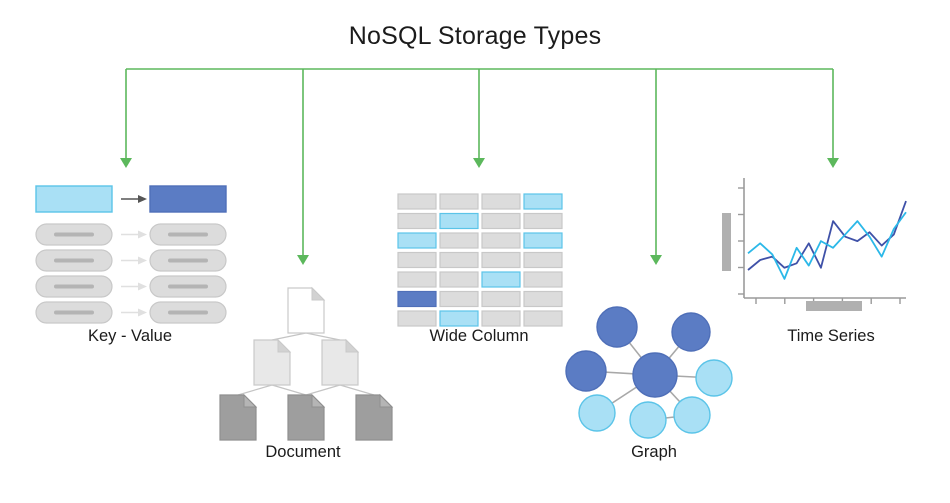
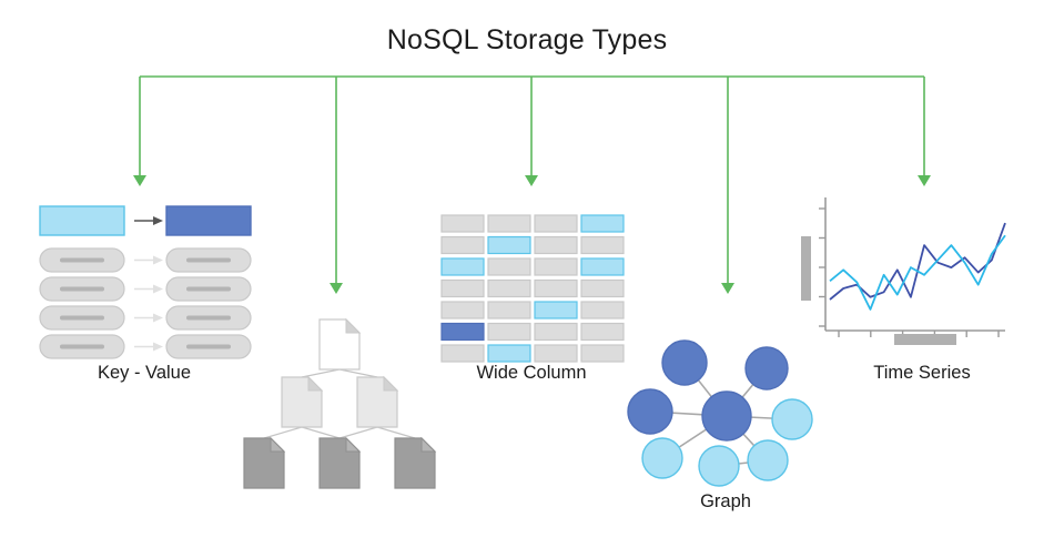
  NoSQL Storage Types
  Key - Value
- Document
  Wide Column
  Graph
  Time Series
